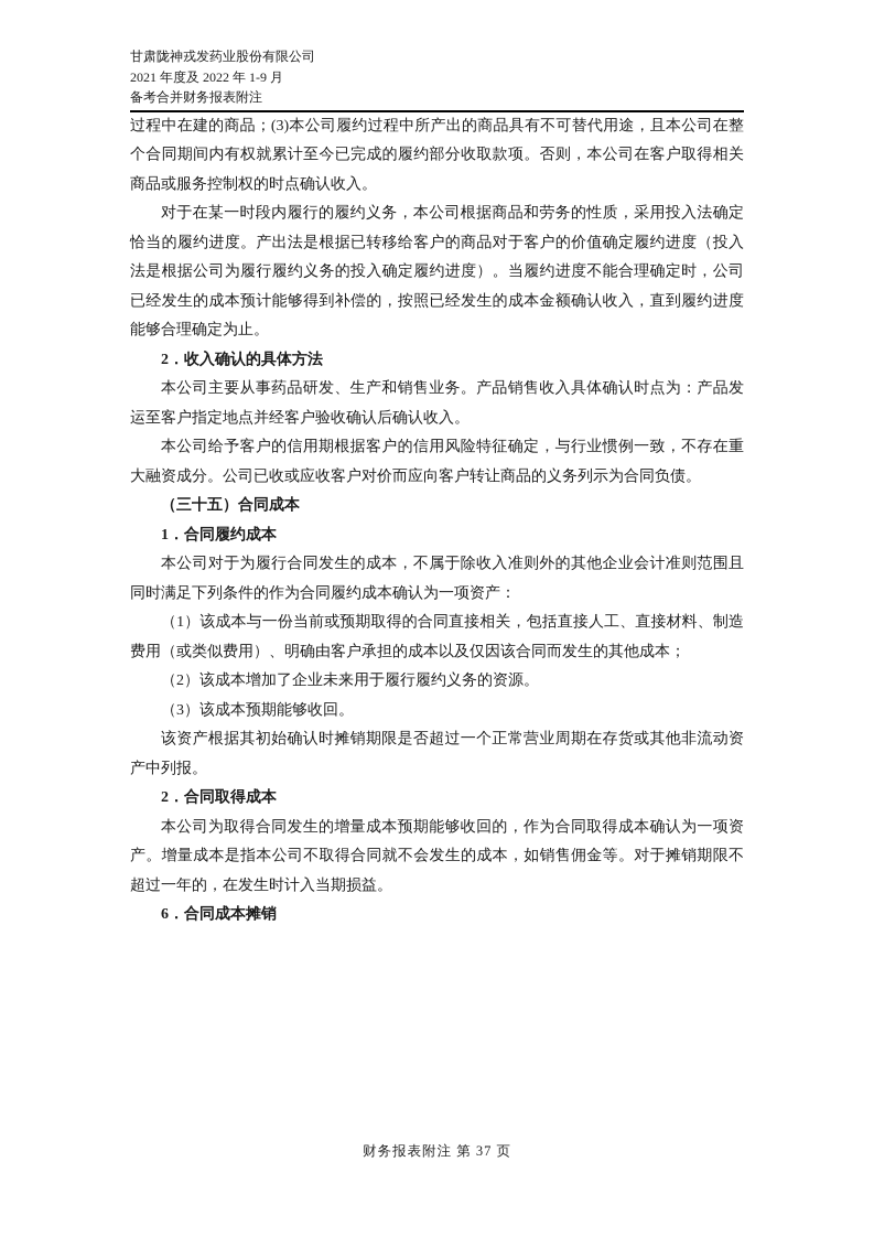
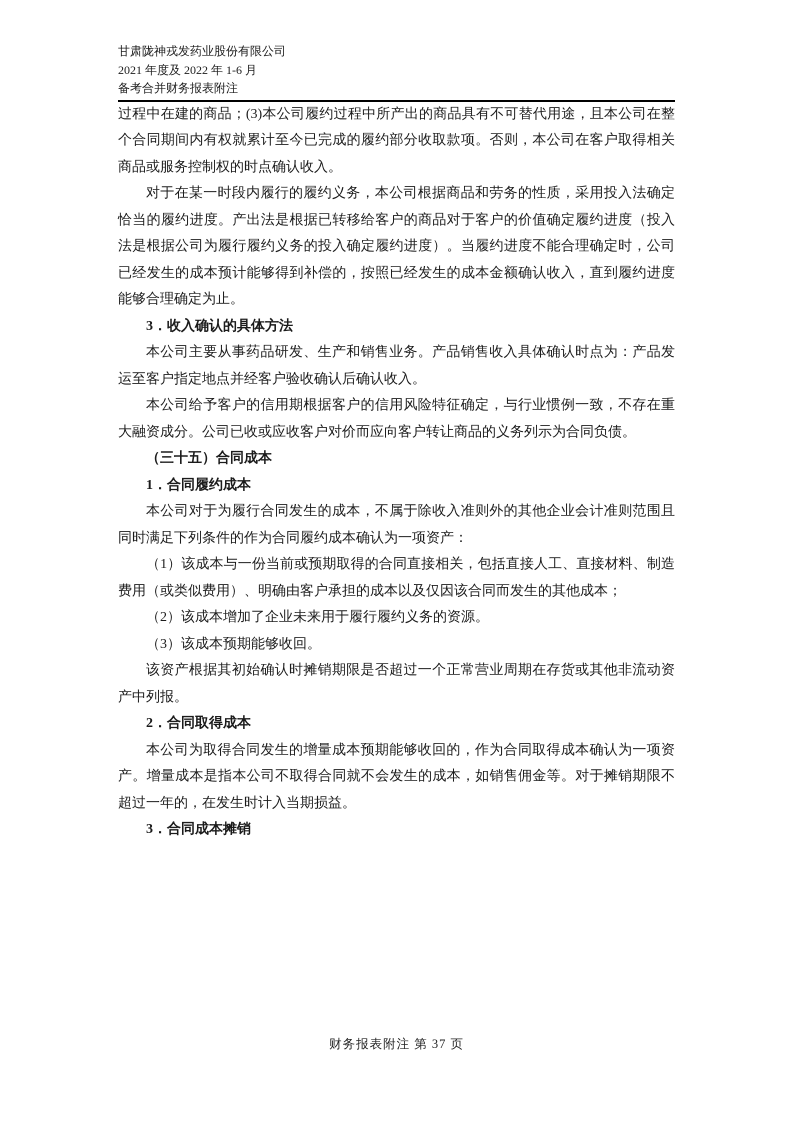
  甘肃陇神戎发药业股份有限公司
- 2021 年度及 2022 年 1-9 月
+ 2021 年度及 2022 年 1-6 月
  备考合并财务报表附注
  过程中在建的商品；(3)本公司履约过程中所产出的商品具有不可替代用途，且本公司在整个合同期间内有权就累计至今已完成的履约部分收取款项。否则，本公司在客户取得相关商品或服务控制权的时点确认收入。
  对于在某一时段内履行的履约义务，本公司根据商品和劳务的性质，采用投入法确定恰当的履约进度。产出法是根据已转移给客户的商品对于客户的价值确定履约进度（投入法是根据公司为履行履约义务的投入确定履约进度）。当履约进度不能合理确定时，公司已经发生的成本预计能够得到补偿的，按照已经发生的成本金额确认收入，直到履约进度能够合理确定为止。
- 2．收入确认的具体方法
+ 3．收入确认的具体方法
  本公司主要从事药品研发、生产和销售业务。产品销售收入具体确认时点为：产品发运至客户指定地点并经客户验收确认后确认收入。
  本公司给予客户的信用期根据客户的信用风险特征确定，与行业惯例一致，不存在重大融资成分。公司已收或应收客户对价而应向客户转让商品的义务列示为合同负债。
  （三十五）合同成本
  1．合同履约成本
  本公司对于为履行合同发生的成本，不属于除收入准则外的其他企业会计准则范围且同时满足下列条件的作为合同履约成本确认为一项资产：
  （1）该成本与一份当前或预期取得的合同直接相关，包括直接人工、直接材料、制造费用（或类似费用）、明确由客户承担的成本以及仅因该合同而发生的其他成本；
  （2）该成本增加了企业未来用于履行履约义务的资源。
  （3）该成本预期能够收回。
  该资产根据其初始确认时摊销期限是否超过一个正常营业周期在存货或其他非流动资产中列报。
  2．合同取得成本
  本公司为取得合同发生的增量成本预期能够收回的，作为合同取得成本确认为一项资产。增量成本是指本公司不取得合同就不会发生的成本，如销售佣金等。对于摊销期限不超过一年的，在发生时计入当期损益。
- 6．合同成本摊销
+ 3．合同成本摊销
  财务报表附注 第 37 页
